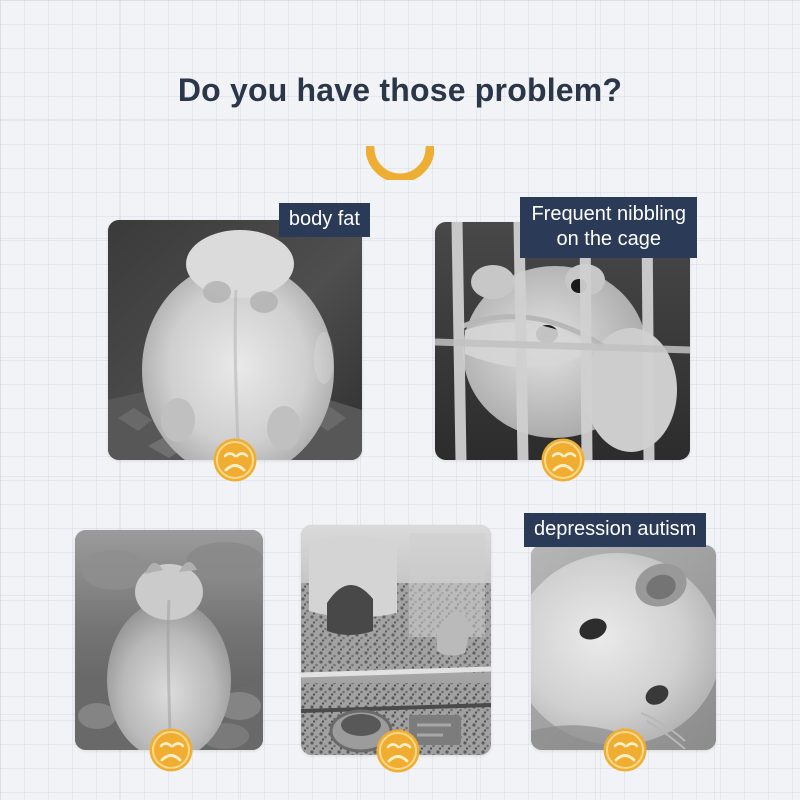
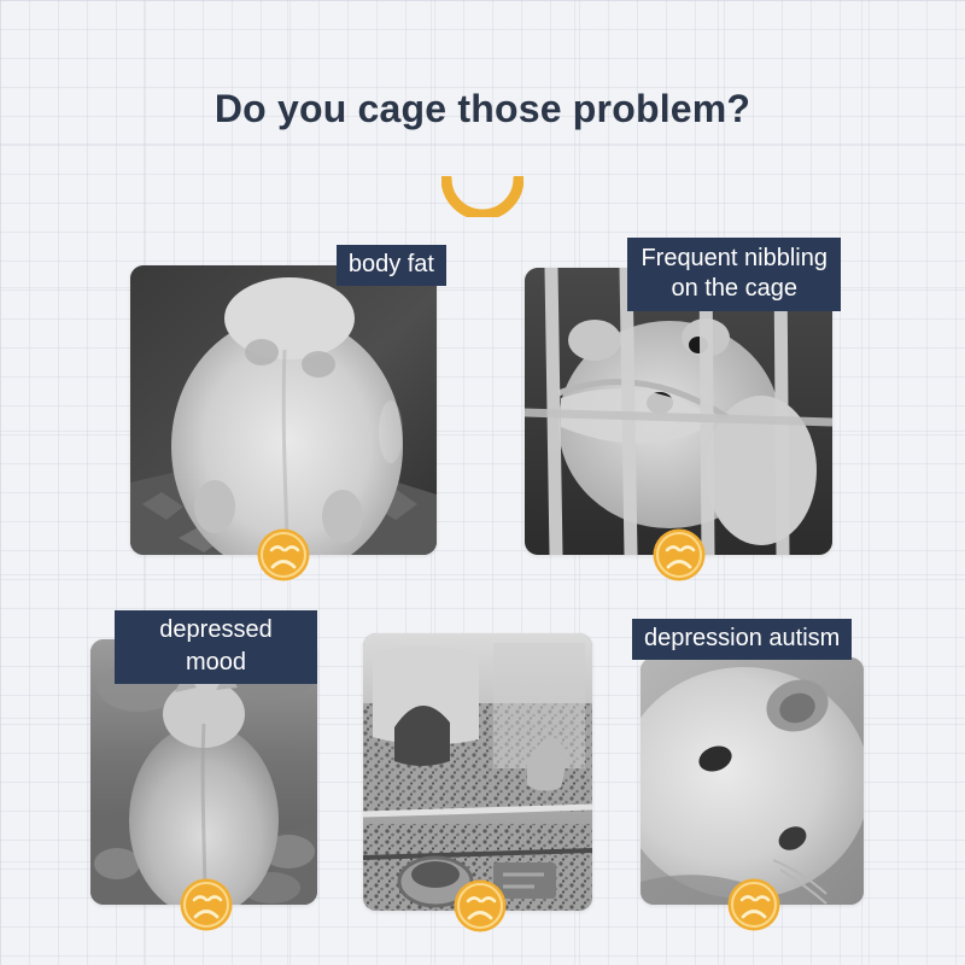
- Do you have those problem?
+ Do you cage those problem?
  body fat
  Frequent nibbling
  on the cage
+ depressed mood
  depression autism
